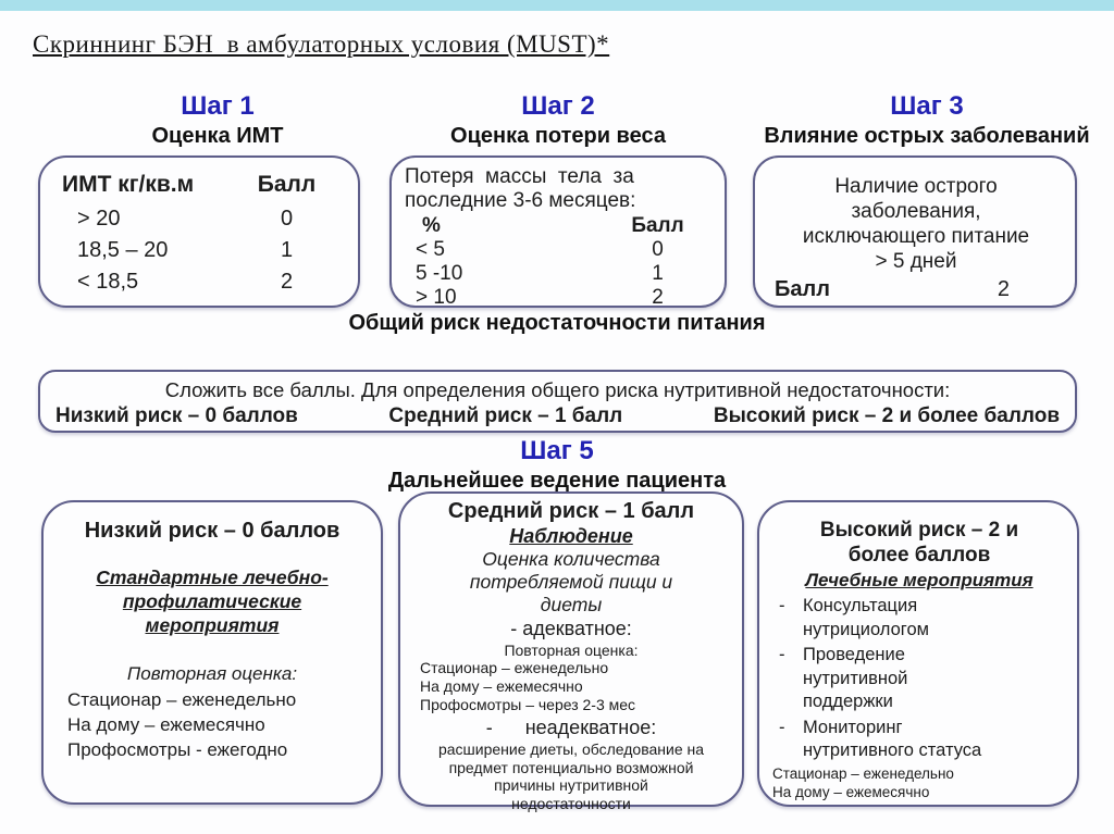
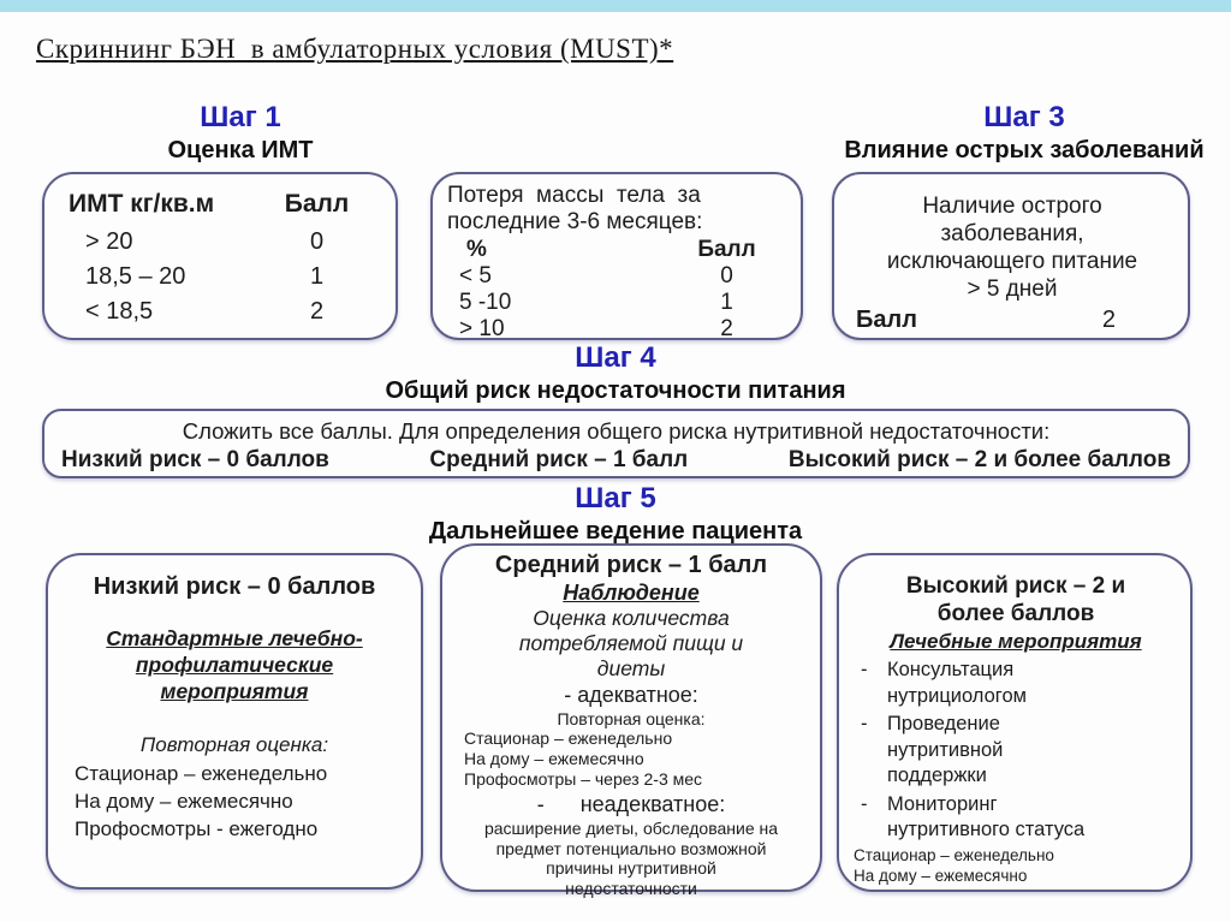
  Скриннинг БЭН в амбулаторных условия (MUST)*
  Шаг 1
  Оценка ИМТ
- Шаг 2
- Оценка потери веса
  Шаг 3
  Влияние острых заболеваний
  ИМТ кг/кв.м
  Балл
  > 20
  0
  18,5 – 20
  1
  < 18,5
  2
  Потеря массы тела за
  последние 3-6 месяцев:
  %
  Балл
  < 5
  0
  5 -10
  1
  > 10
  2
  Наличие острого
  заболевания,
  исключающего питание
  > 5 дней
  Балл
  2
+ Шаг 4
  Общий риск недостаточности питания
  Сложить все баллы. Для определения общего риска нутритивной недостаточности:
  Низкий риск – 0 баллов
  Средний риск – 1 балл
  Высокий риск – 2 и более баллов
  Шаг 5
  Дальнейшее ведение пациента
  Низкий риск – 0 баллов
  Стандартные лечебно-
  профилатические
  мероприятия
  Повторная оценка:
  Стационар – еженедельно
  На дому – ежемесячно
  Профосмотры - ежегодно
  Средний риск – 1 балл
  Наблюдение
  Оценка количества
  потребляемой пищи и
  диеты
  - адекватное:
  Повторная оценка:
  Стационар – еженедельно
  На дому – ежемесячно
  Профосмотры – через 2-3 мес
  - неадекватное:
  расширение диеты, обследование на
  предмет потенциально возможной
  причины нутритивной
  недостаточности
  Высокий риск – 2 и
  более баллов
  Лечебные мероприятия
  -
  Консультация
  нутрициологом
  -
  Проведение
  нутритивной
  поддержки
  -
  Мониторинг
  нутритивного статуса
  Стационар – еженедельно
  На дому – ежемесячно
